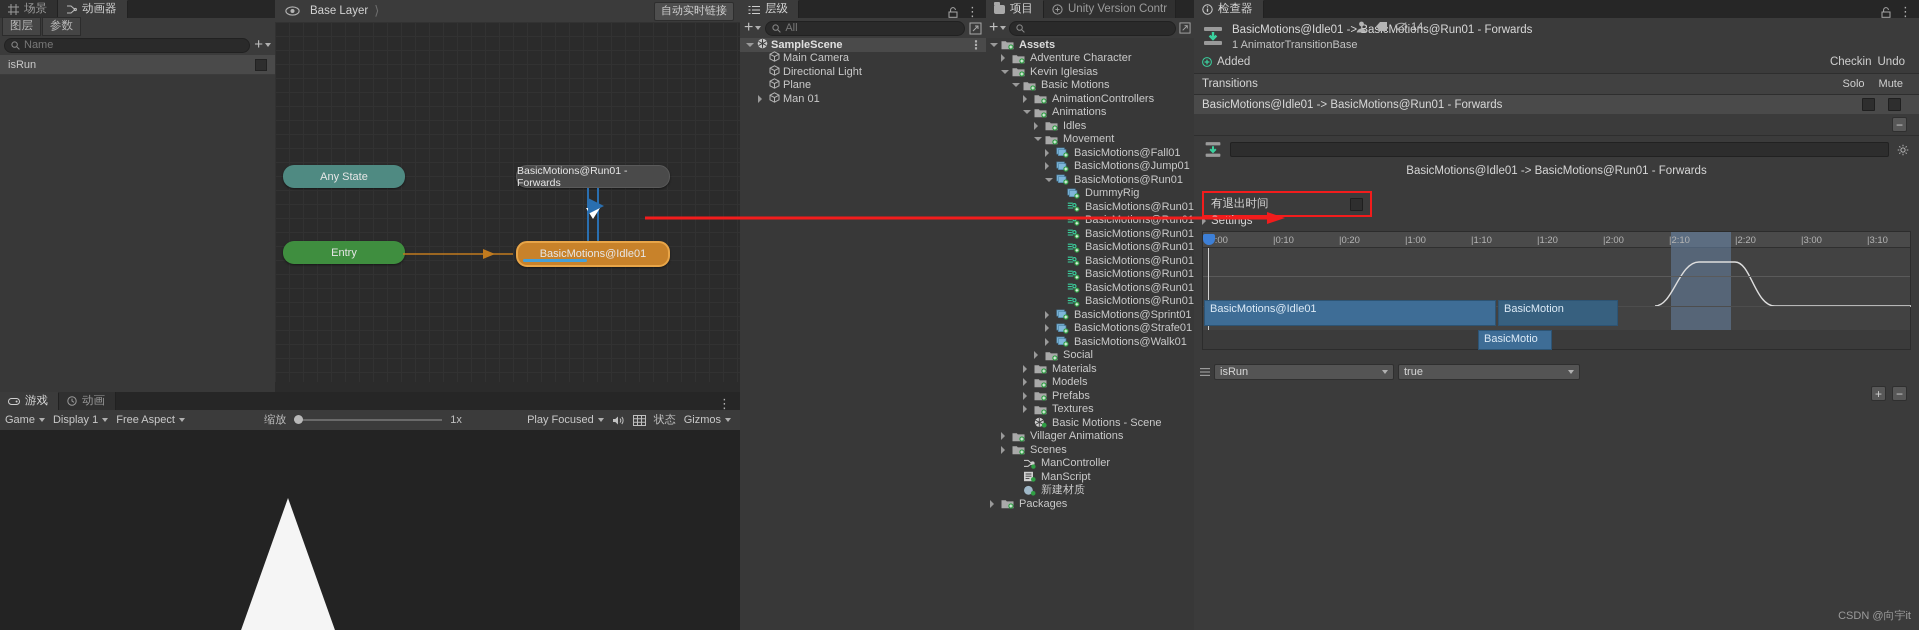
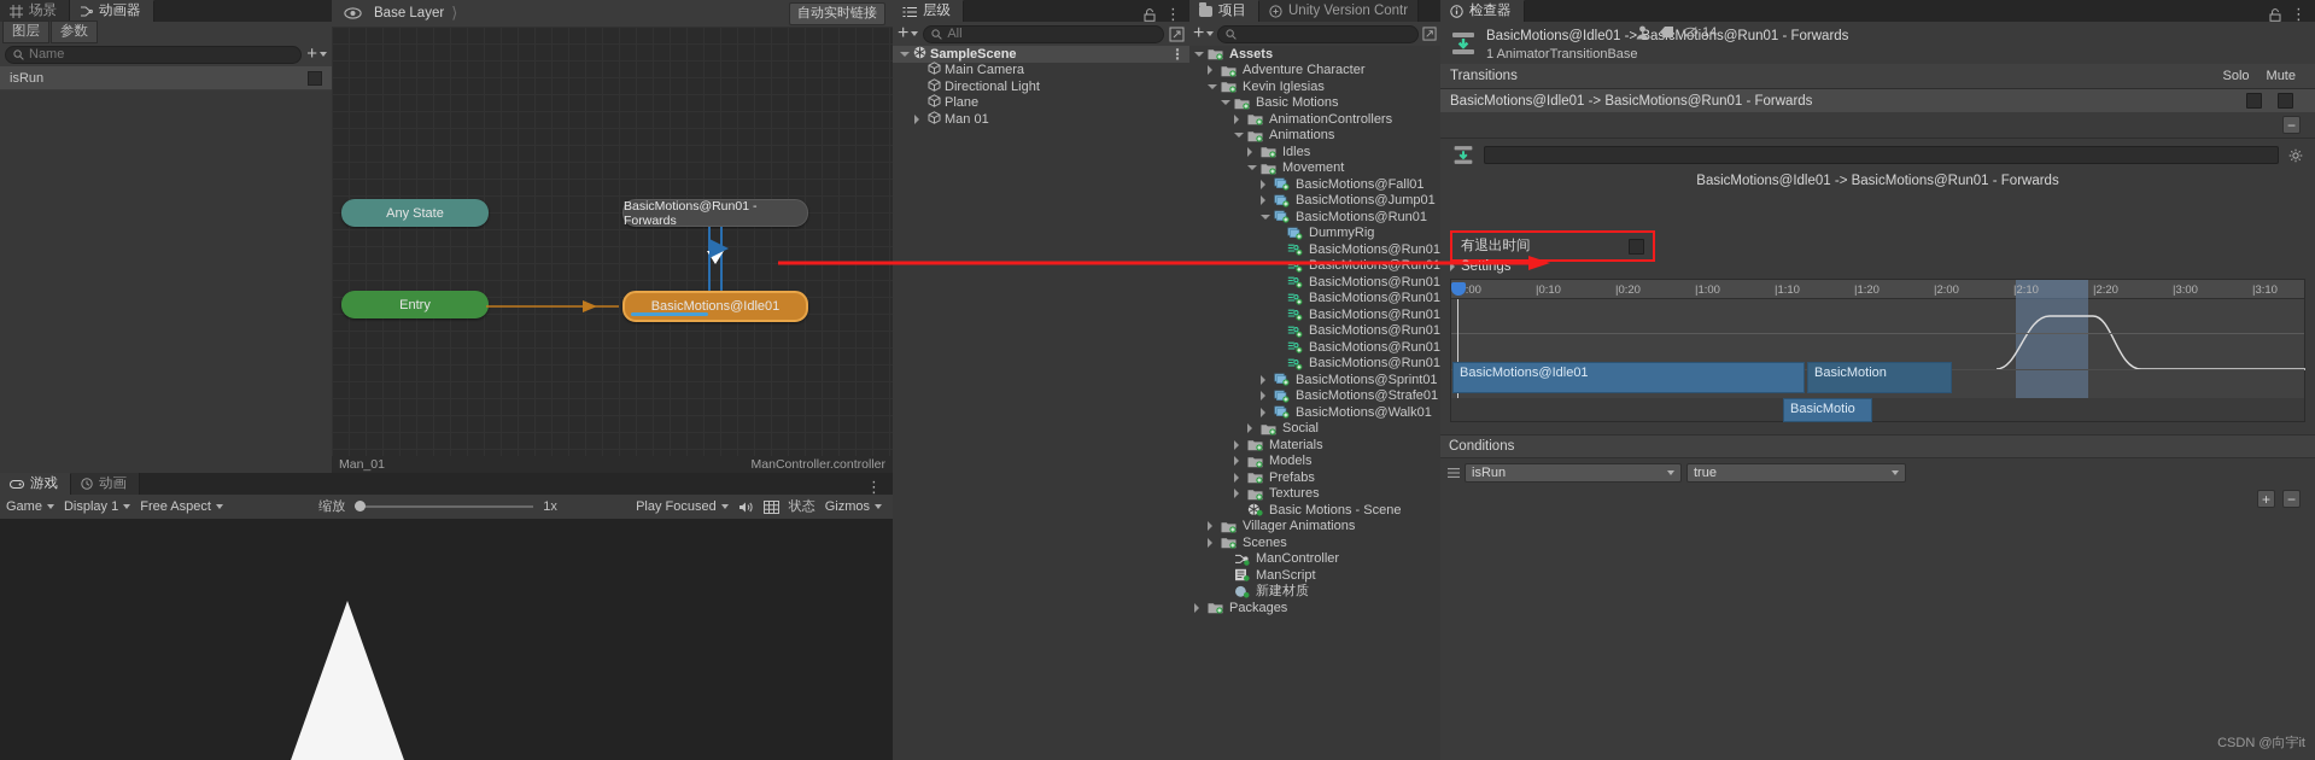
  场景
  动画器
  图层
  参数
  Name
  +
  isRun
  Base Layer
  ⟩
  自动实时链接
  Any State
  Entry
  BasicMotions@Run01 - Forwards
  BasicMotions@Idle01
+ Man_01
+ ManController.controller
  游戏
  动画
  ⋮
  Game
  Display 1
  Free Aspect
  缩放
  1x
  Play Focused
  状态
  Gizmos
  层级
  ⋮
  +
  All
  SampleScene
  ⋮
  Main Camera
  Directional Light
  Plane
  Man 01
  项目
  Unity Version Contr
  +
  Assets
  Adventure Character
  Kevin Iglesias
  Basic Motions
  AnimationControllers
  Animations
  Idles
  Movement
  BasicMotions@Fall01
  BasicMotions@Jump01
  BasicMotions@Run01
  DummyRig
  BasicMotions@Run01
  BasicMotions@Run01
  BasicMotions@Run01
  BasicMotions@Run01
  BasicMotions@Run01
  BasicMotions@Run01
  BasicMotions@Run01
  BasicMotions@Run01
  BasicMotions@Sprint01
  BasicMotions@Strafe01
  BasicMotions@Walk01
  Social
  Materials
  Models
  Prefabs
  Textures
  Basic Motions - Scene
  Villager Animations
  Scenes
  ManController
  ManScript
  新建材质
  Packages
  检查器
  ⋮
  BasicMotions@Idle01 ->asMtions@Run01 - Forwards
  1 AnimatorTransitionBase
- Added
- Checkin
- Undo
  Transitions
  Solo
  Mute
  BasicMotions@Idle01 -> BasicMotions@Run01 - Forwards
  −
  BasicMotions@Idle01 -> BasicMotions@Run01 - Forwards
  有退出时间
  Settings
  |0:10
  |0:20
  |1:00
  |1:10
  |1:20
  |2:00
  |2:10
  |2:20
  |3:00
  |3:10
  BasicMotions@Idle01
  BasicMotion
  BasicMotio
+ Conditions
  isRun
  true
  +
  −
  CSDN @向宇it
  14
